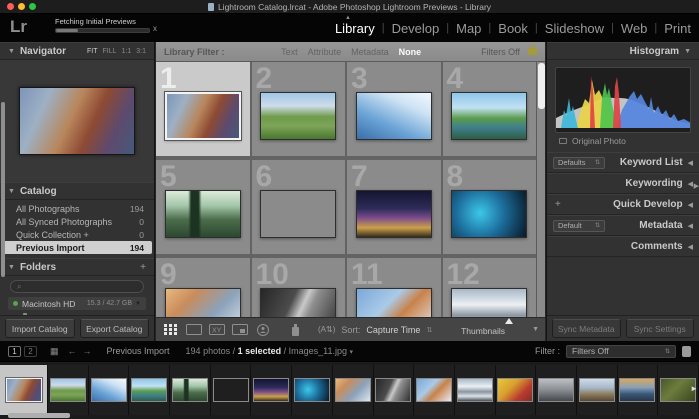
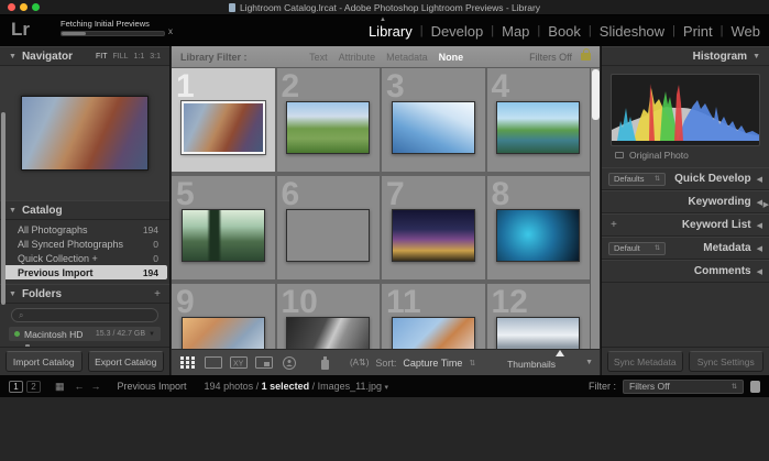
  Lightroom Catalog.lrcat - Adobe Photoshop Lightroom Previews - Library
  Lr
  Fetching Initial Previews
  x
  Library
  |
  Develop
  |
  Map
  |
  Book
  |
  Slideshow
  |
- Web
+ Print
  |
- Print
+ Web
  Navigator
  Catalog
  All Photographs
  194
  All Synced Photographs
  0
  Quick Collection +
  0
  Previous Import
  194
  Folders
  +
  ⌕
  Macintosh HD
  Import Catalog
  Export Catalog
  Library Filter :
  Text
  Attribute
  Metadata
  None
  Filters Off
  1
  2
  3
  4
  5
  6
  7
  8
  9
  10
  11
  12
  (A⇅)
  Sort:
  Capture Time
  Thumbnails
  Histogram
  Original Photo
  Defaults
- Keyword List
+ Quick Develop
  Keywording
  +
- Quick Develop
+ Keyword List
  Default
  Metadata
  Comments
  Sync Metadata
  Sync Settings
  1
  2
  ▦
  ←
  →
  Previous Import
  194 photos / 1 selected / Images_11.jpg
  Filter :
  Filters Off
- ►
